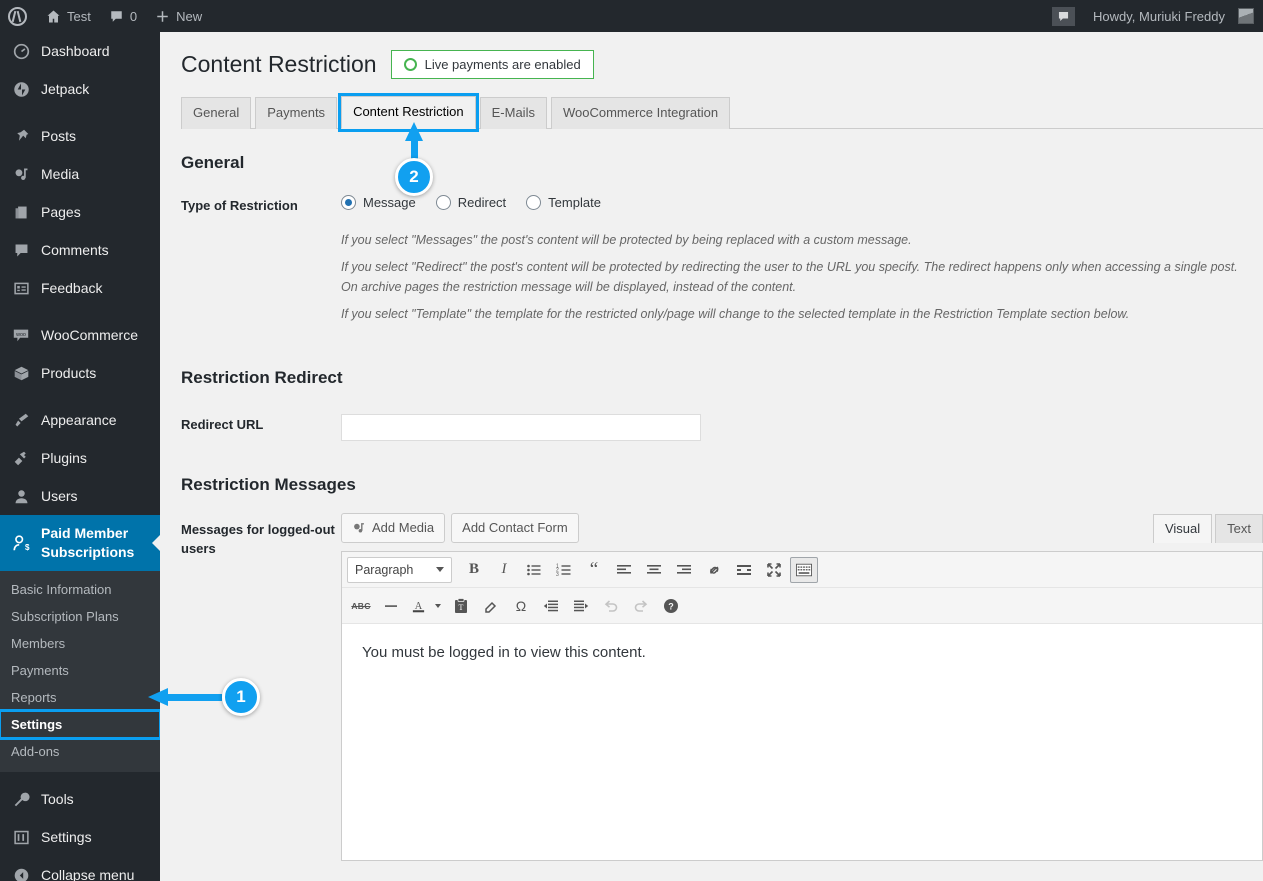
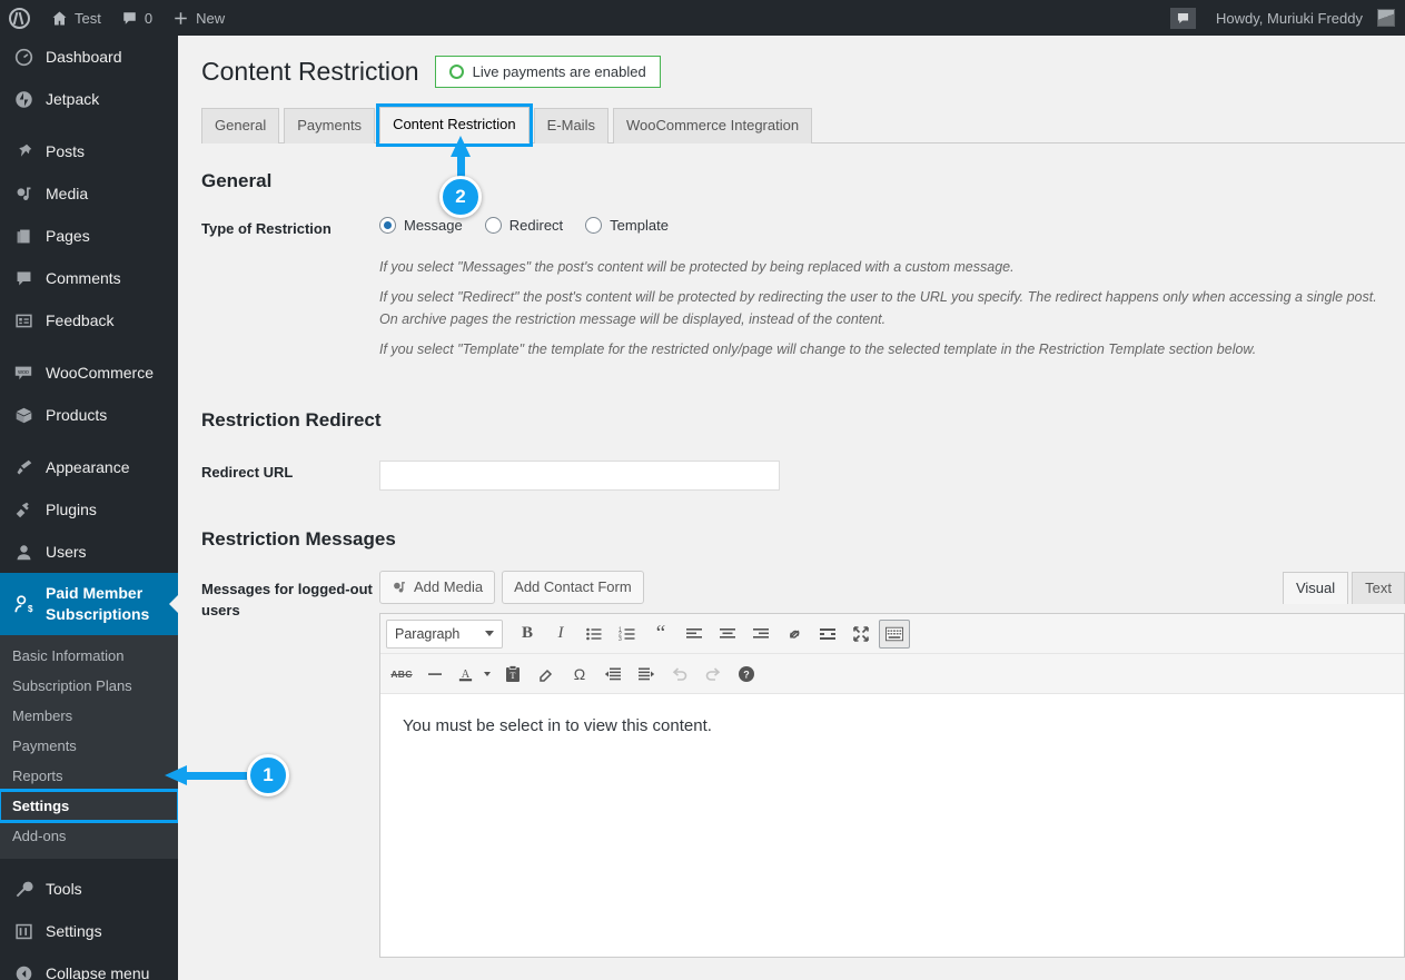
  Test
  0
  New
  Howdy, Muriuki Freddy
  Dashboard
  Jetpack
  Posts
  Media
  Pages
  Comments
  Feedback
  WooCommerce
  Products
  Appearance
  Plugins
  Users
  $
  Paid Member Subscriptions
  Basic Information
  Subscription Plans
  Members
  Payments
  Reports
  Settings
  Add-ons
  Tools
  Settings
  Collapse menu
  Content Restriction
  Live payments are enabled
  General
  Payments
  Content Restriction
  E-Mails
  WooCommerce Integration
  General
  Type of Restriction
  Message
  Redirect
  Template
  If you select "Messages" the post's content will be protected by being replaced with a custom message.
  If you select "Redirect" the post's content will be protected by redirecting the user to the URL you specify. The redirect happens only when accessing a single post. On archive pages the restriction message will be displayed, instead of the content.
  If you select "Template" the template for the restricted only/page will change to the selected template in the Restriction Template section below.
  Restriction Redirect
  Redirect URL
  Restriction Messages
  Messages for logged-out users
  Add Media
  Add Contact Form
  Visual
  Text
  Paragraph
  B
  I
  “
  ABC
  A
  T
  Ω
  ?
- You must be logged in to view this content.
+ You must be select in to view this content.
  1
  2
